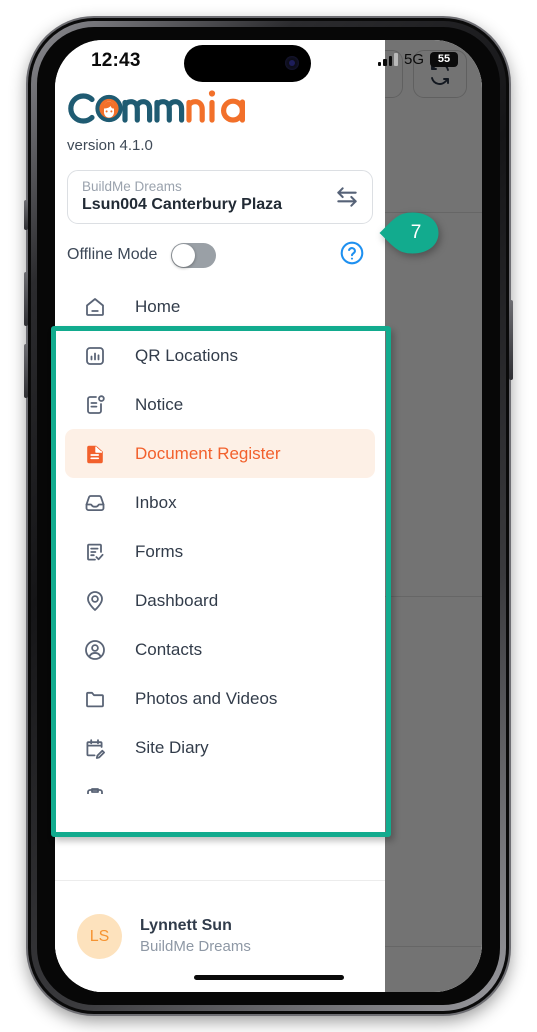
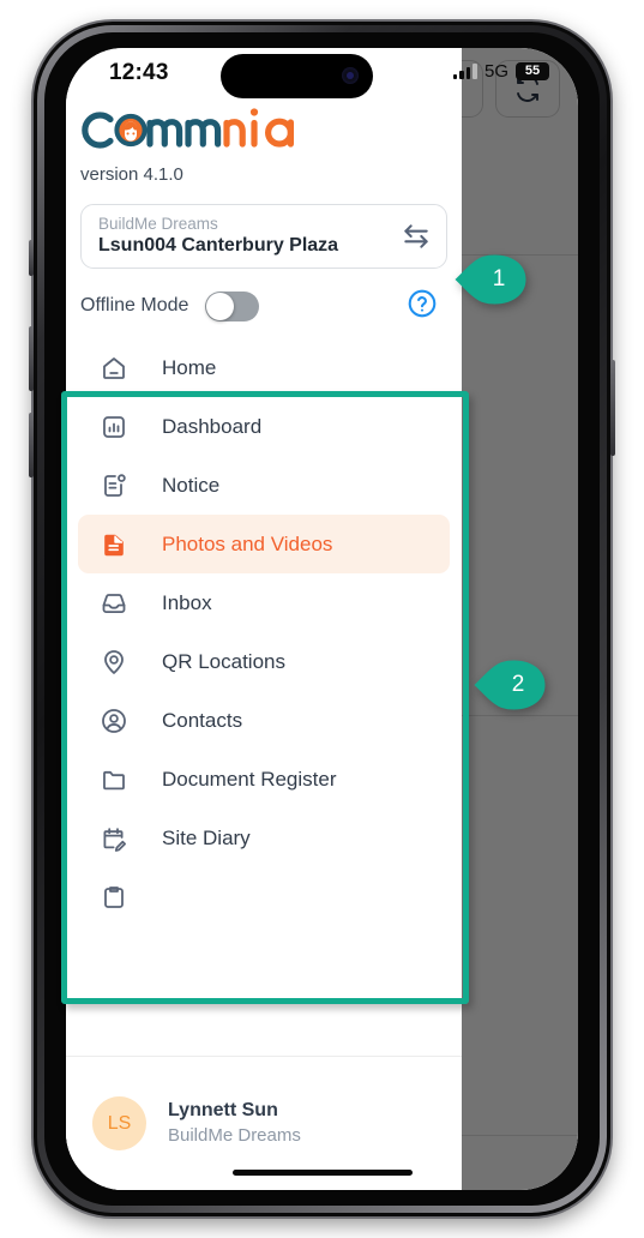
  version 4.1.0
  BuildMe Dreams
  Lsun004 Canterbury Plaza
  Offline Mode
  Home
- QR Locations
+ Dashboard
  Notice
- Document Register
+ Photos and Videos
  Inbox
- Forms
- Dashboard
+ QR Locations
  Contacts
- Photos and Videos
+ Document Register
  Site Diary
  LS
  Lynnett Sun
  BuildMe Dreams
  12:43
  5G
  55
- 7
+ 1
+ 2
